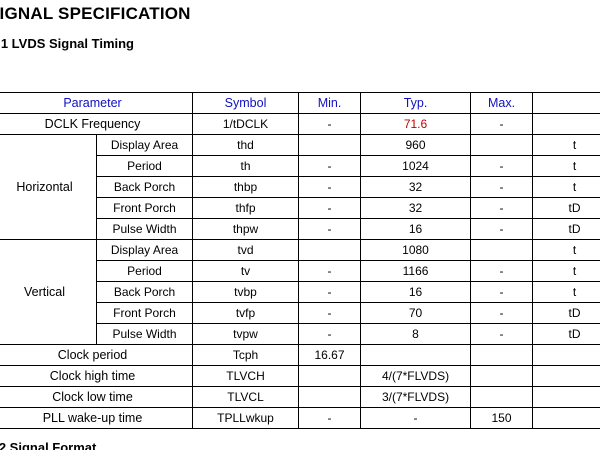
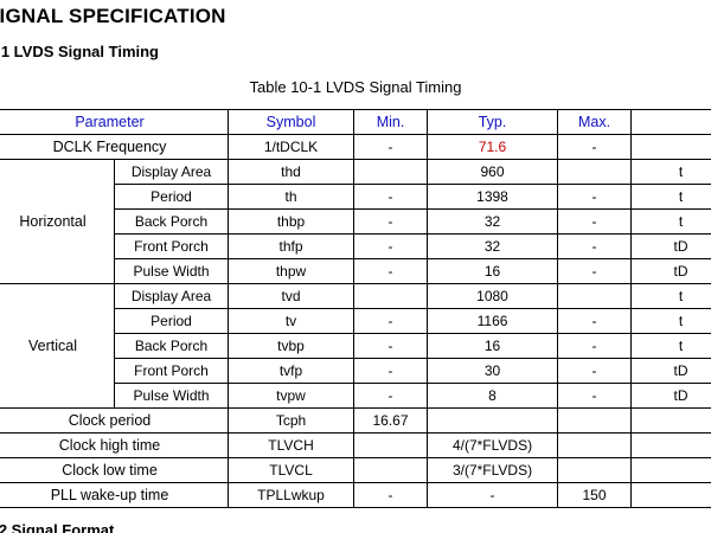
  IGNAL SPECIFICATION
  1 LVDS Signal Timing
+ Table 10-1 LVDS Signal Timing
  Parameter	Symbol	Min.	Typ.	Max.
  DCLK Frequency	1/tDCLK	-	71.6	-
  Horizontal	Display Area	thd		960		t
- Period	th	-	1024	-	t
+ Period	th	-	1398	-	t
  Back Porch	thbp	-	32	-	t
  Front Porch	thfp	-	32	-	tD
  Pulse Width	thpw	-	16	-	tD
  Vertical	Display Area	tvd		1080		t
  Period	tv	-	1166	-	t
  Back Porch	tvbp	-	16	-	t
- Front Porch	tvfp	-	70	-	tD
+ Front Porch	tvfp	-	30	-	tD
  Pulse Width	tvpw	-	8	-	tD
  Clock period	Tcph	16.67
  Clock high time	TLVCH		4/(7*FLVDS)
  Clock low time	TLVCL		3/(7*FLVDS)
  PLL wake-up time	TPLLwkup	-	-	150
  2 Signal Format
